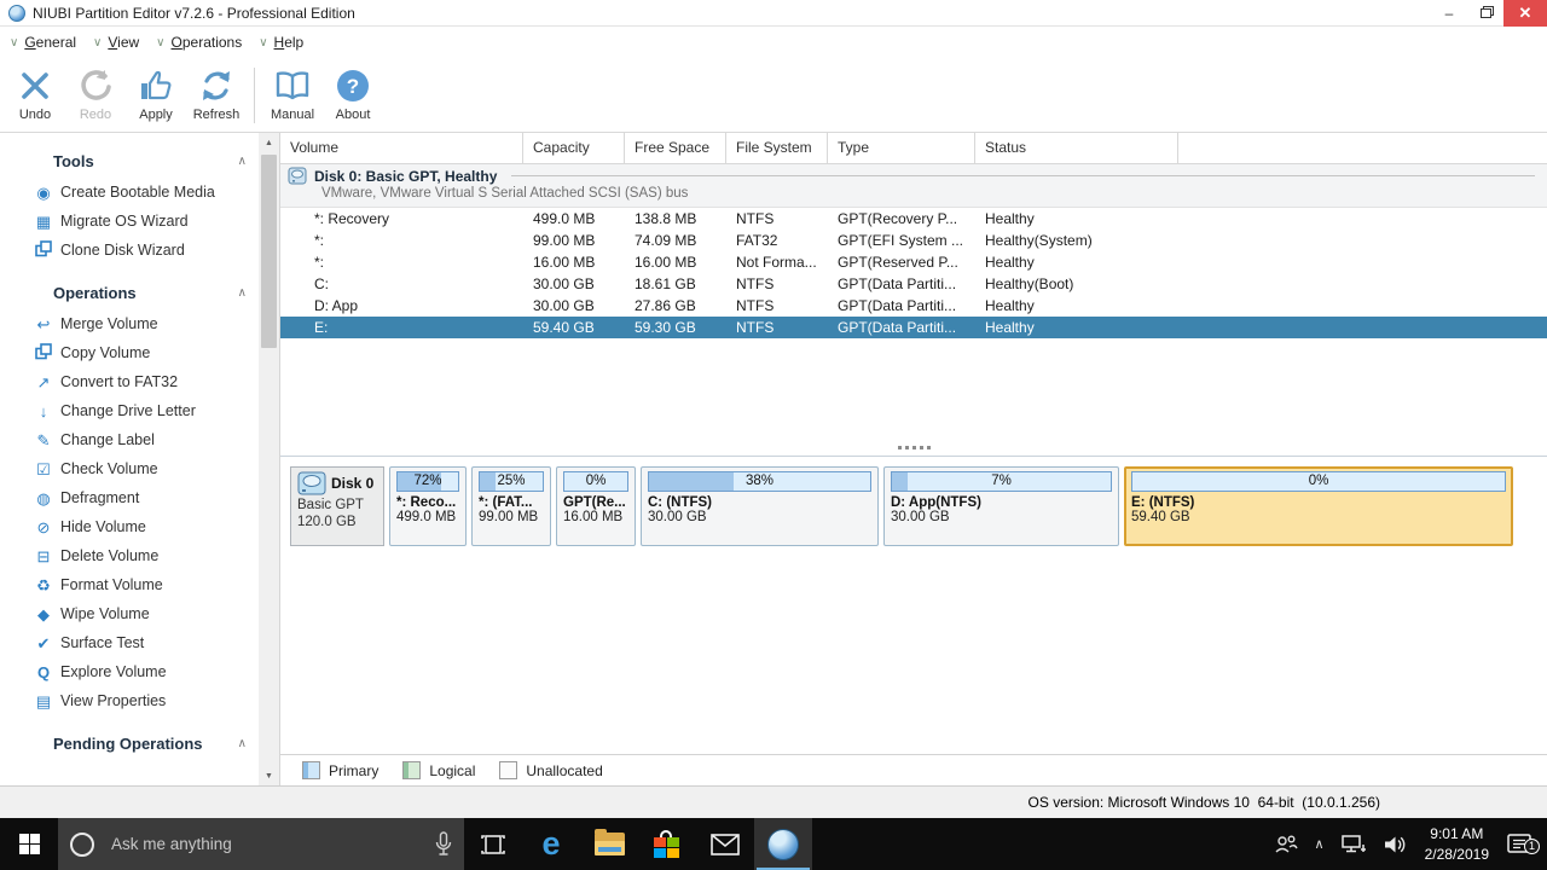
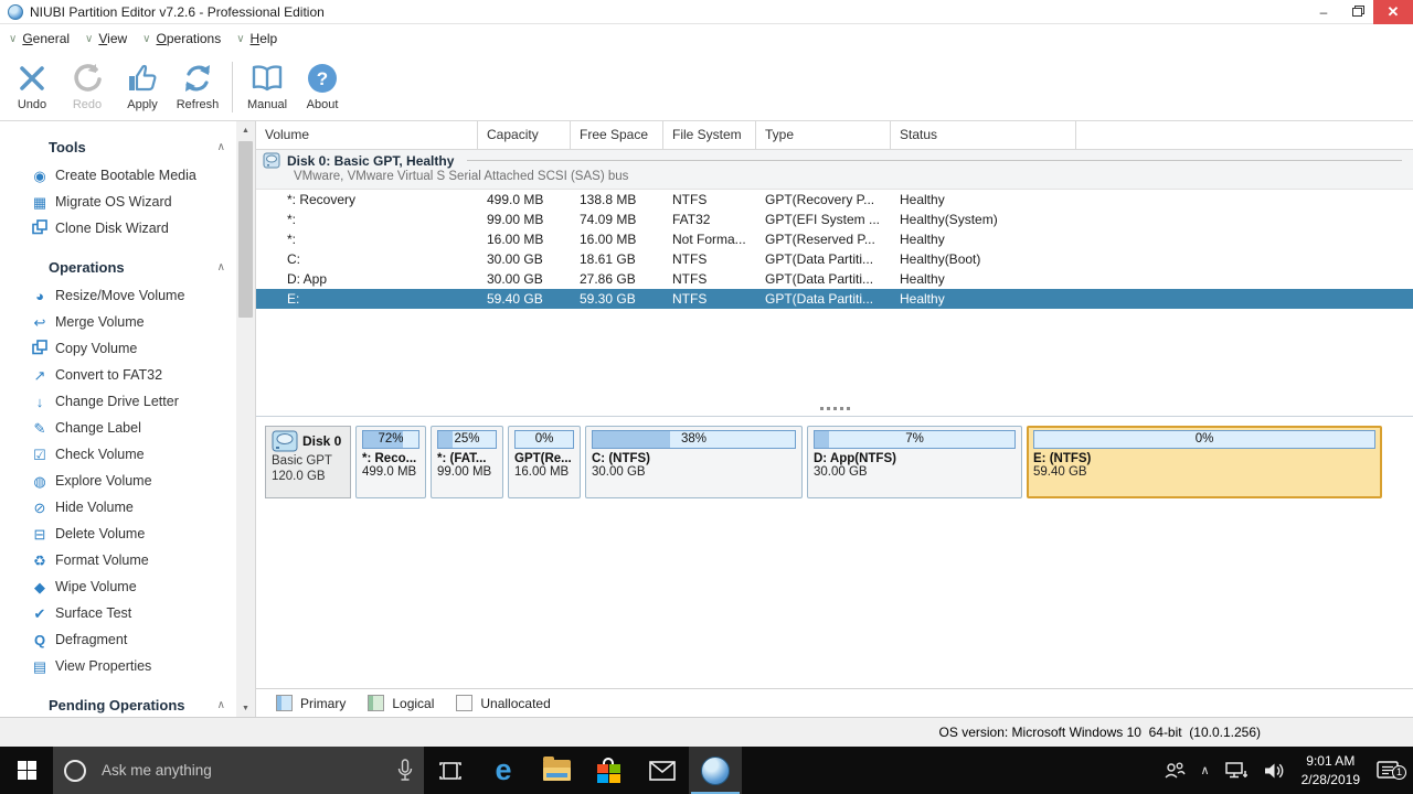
  NIUBI Partition Editor v7.2.6 - Professional Edition
  –
  ✕
  ∨
  General
  ∨
  View
  ∨
  Operations
  ∨
  Help
  Undo
  Redo
  Apply
  Refresh
  Manual
  ?
  About
  Tools
  ∧
  ◉
  Create Bootable Media
  ▦
  Migrate OS Wizard
  Clone Disk Wizard
  Operations
  ∧
+ ◕
+ Resize/Move Volume
  ↩
  Merge Volume
  Copy Volume
  ↗
  Convert to FAT32
  ↓
  Change Drive Letter
  ✎
  Change Label
  ☑
  Check Volume
  ◍
- Defragment
+ Explore Volume
  ⊘
  Hide Volume
  ⊟
  Delete Volume
  ♻
  Format Volume
  ◆
  Wipe Volume
  ✔
  Surface Test
  Q
- Explore Volume
+ Defragment
  ▤
  View Properties
  Pending Operations
  ∧
  Volume
  Capacity
  Free Space
  File System
  Type
  Status
  Disk 0: Basic GPT, Healthy
  VMware, VMware Virtual S Serial Attached SCSI (SAS) bus
  *: Recovery
  499.0 MB
  138.8 MB
  NTFS
  GPT(Recovery P...
  Healthy
  *:
  99.00 MB
  74.09 MB
  FAT32
  GPT(EFI System ...
  Healthy(System)
  *:
  16.00 MB
  16.00 MB
  Not Forma...
  GPT(Reserved P...
  Healthy
  C:
  30.00 GB
  18.61 GB
  NTFS
  GPT(Data Partiti...
  Healthy(Boot)
  D: App
  30.00 GB
  27.86 GB
  NTFS
  GPT(Data Partiti...
  Healthy
  E:
  59.40 GB
  59.30 GB
  NTFS
  GPT(Data Partiti...
  Healthy
  Disk 0
  Basic GPT
  120.0 GB
  72%
  *: Reco...
  499.0 MB
  25%
  *: (FAT...
  99.00 MB
  0%
  GPT(Re...
  16.00 MB
  38%
  C: (NTFS)
  30.00 GB
  7%
  D: App(NTFS)
  30.00 GB
  0%
  E: (NTFS)
  59.40 GB
  Primary
  Logical
  Unallocated
  OS version: Microsoft Windows 10 64-bit (10.0.1.256)
  Ask me anything
  e
  ∧
  9:01 AM
  2/28/2019
  1
